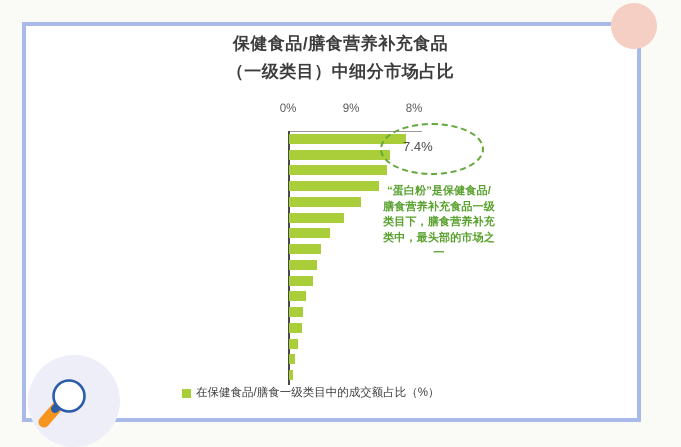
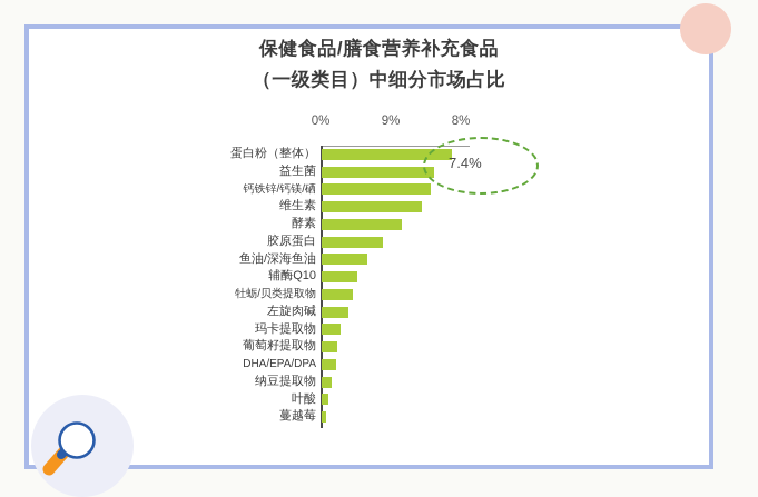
  保健食品/膳食营养补充食品
  （一级类目）中细分市场占比
  0%
  9%
  8%
+ 蛋白粉（整体）
+ 益生菌
+ 钙铁锌/钙镁/硒
+ 维生素
+ 酵素
+ 胶原蛋白
+ 鱼油/深海鱼油
+ 辅酶Q10
+ 牡蛎/贝类提取物
+ 左旋肉碱
+ 玛卡提取物
+ 葡萄籽提取物
+ DHA/EPA/DPA
+ 纳豆提取物
+ 叶酸
+ 蔓越莓
  7.4%
- “蛋白粉”是保健食品/膳食营养补充食品一级类目下，膳食营养补充类中，最头部的市场之一
- 在保健食品/膳食一级类目中的成交额占比（%）
